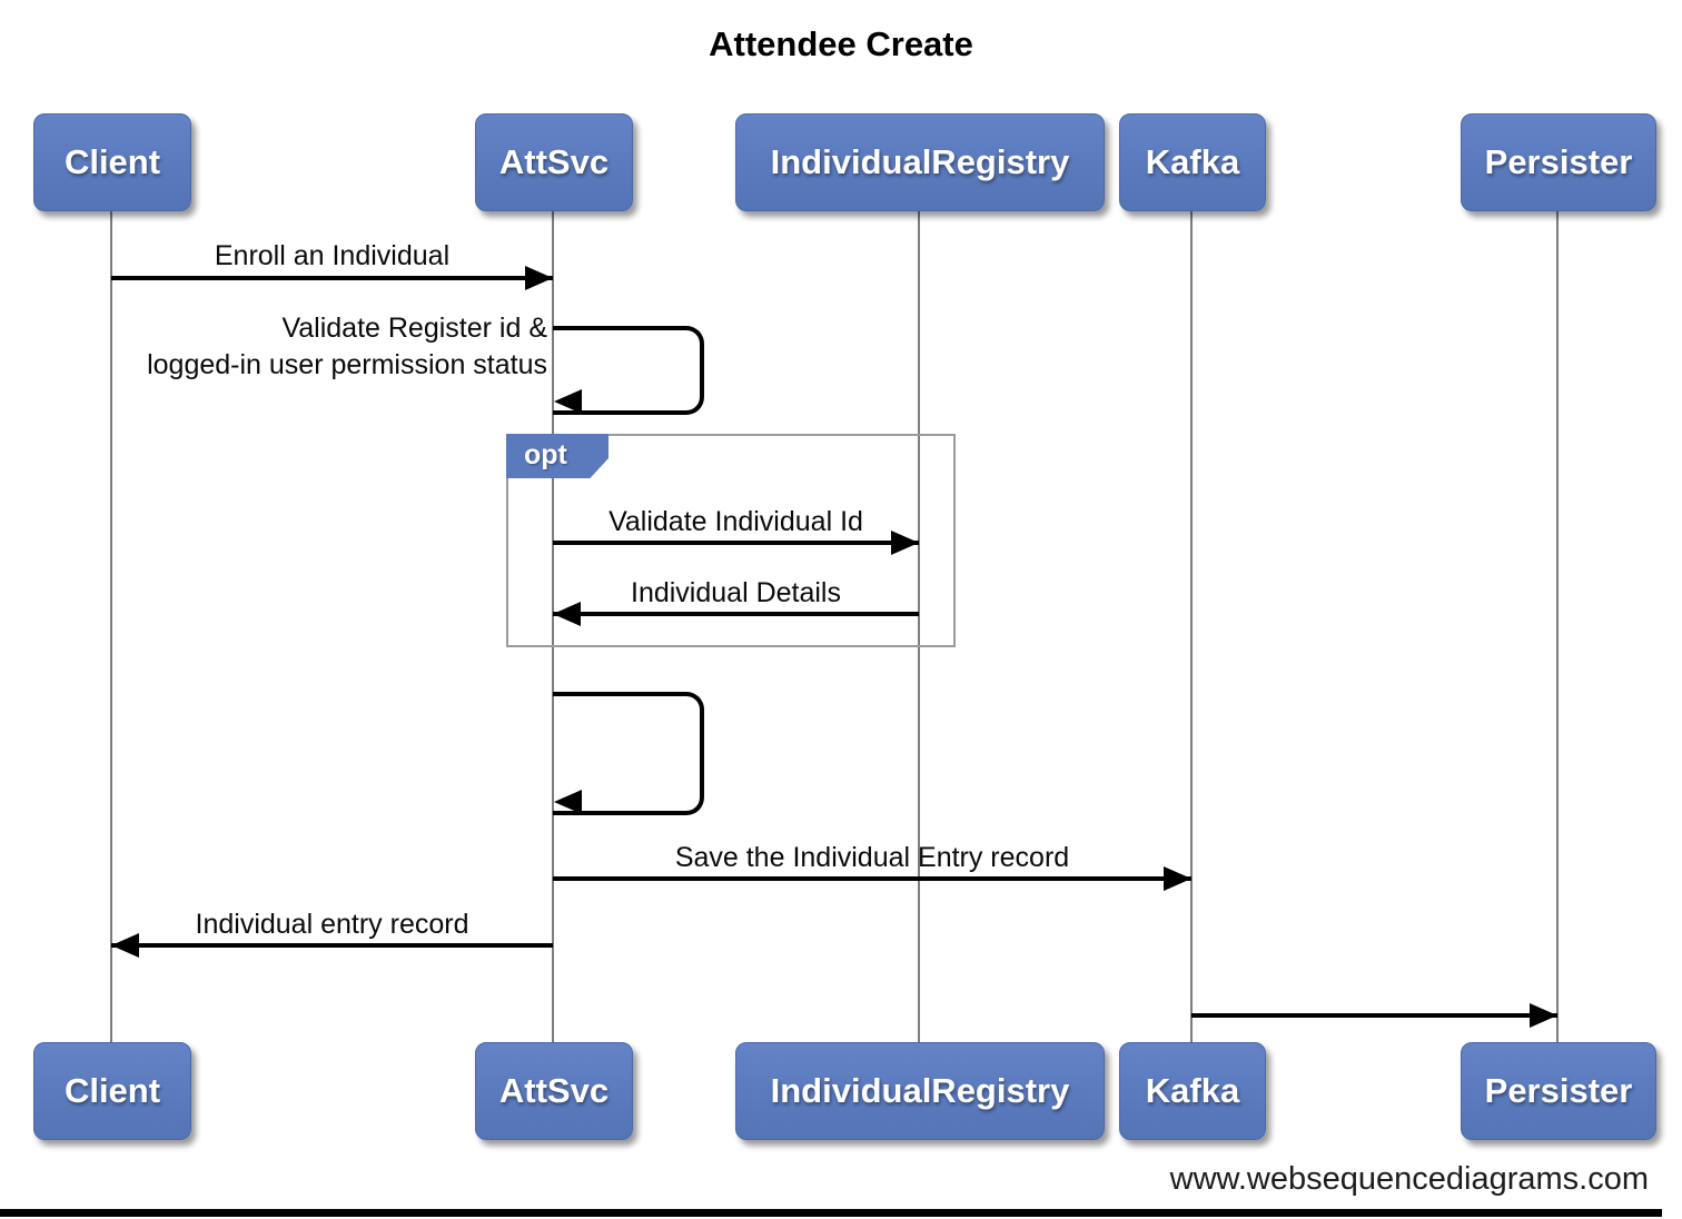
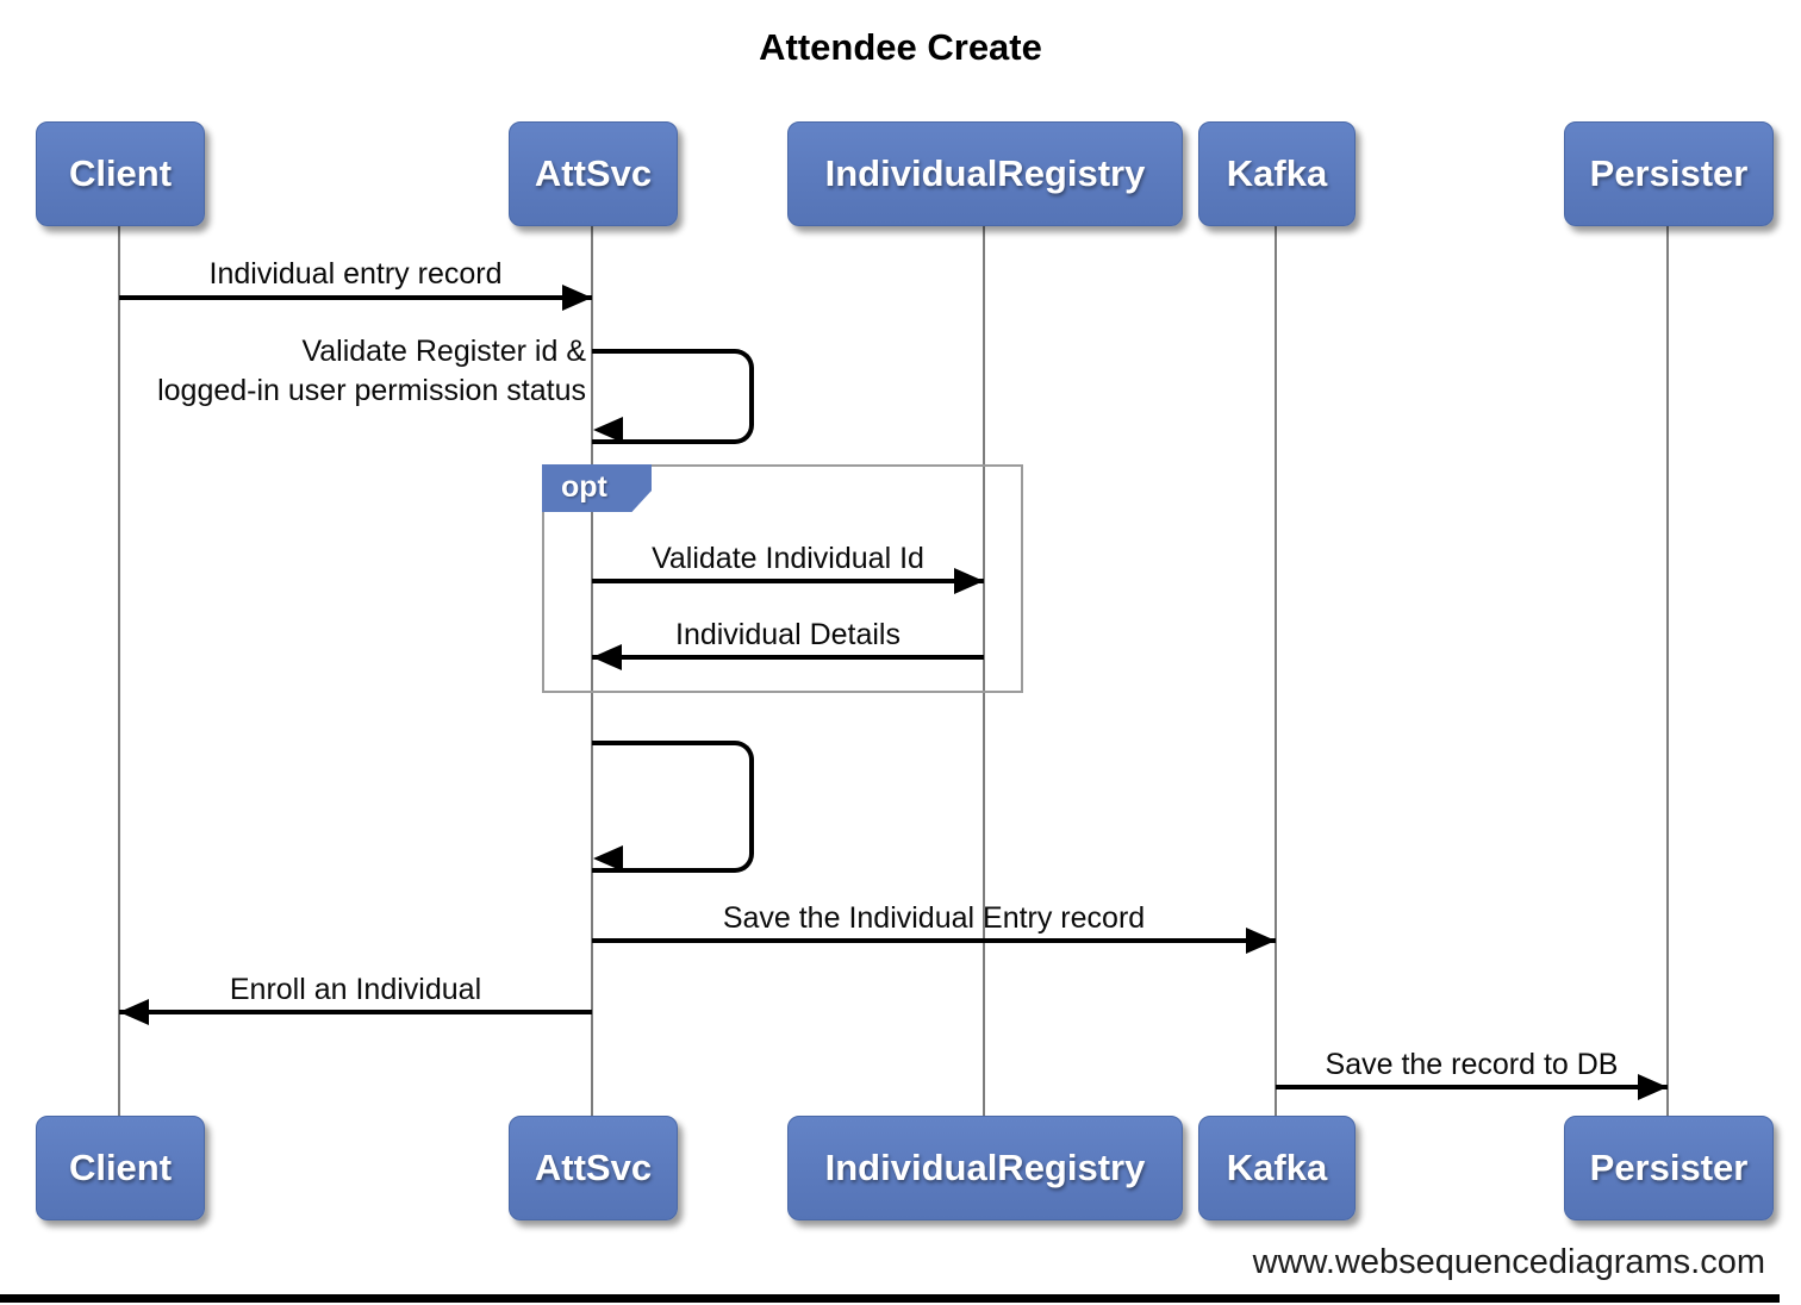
  Attendee Create
  Client
  AttSvc
  IndividualRegistry
  Kafka
  Persister
- Enroll an Individual
+ Individual entry record
  Validate Register id &
  logged-in user permission status
  opt
  Validate Individual Id
  Individual Details
  Save the Individual Entry record
- Individual entry record
+ Enroll an Individual
+ Save the record to DB
  Client
  AttSvc
  IndividualRegistry
  Kafka
  Persister
  www.websequencediagrams.com
